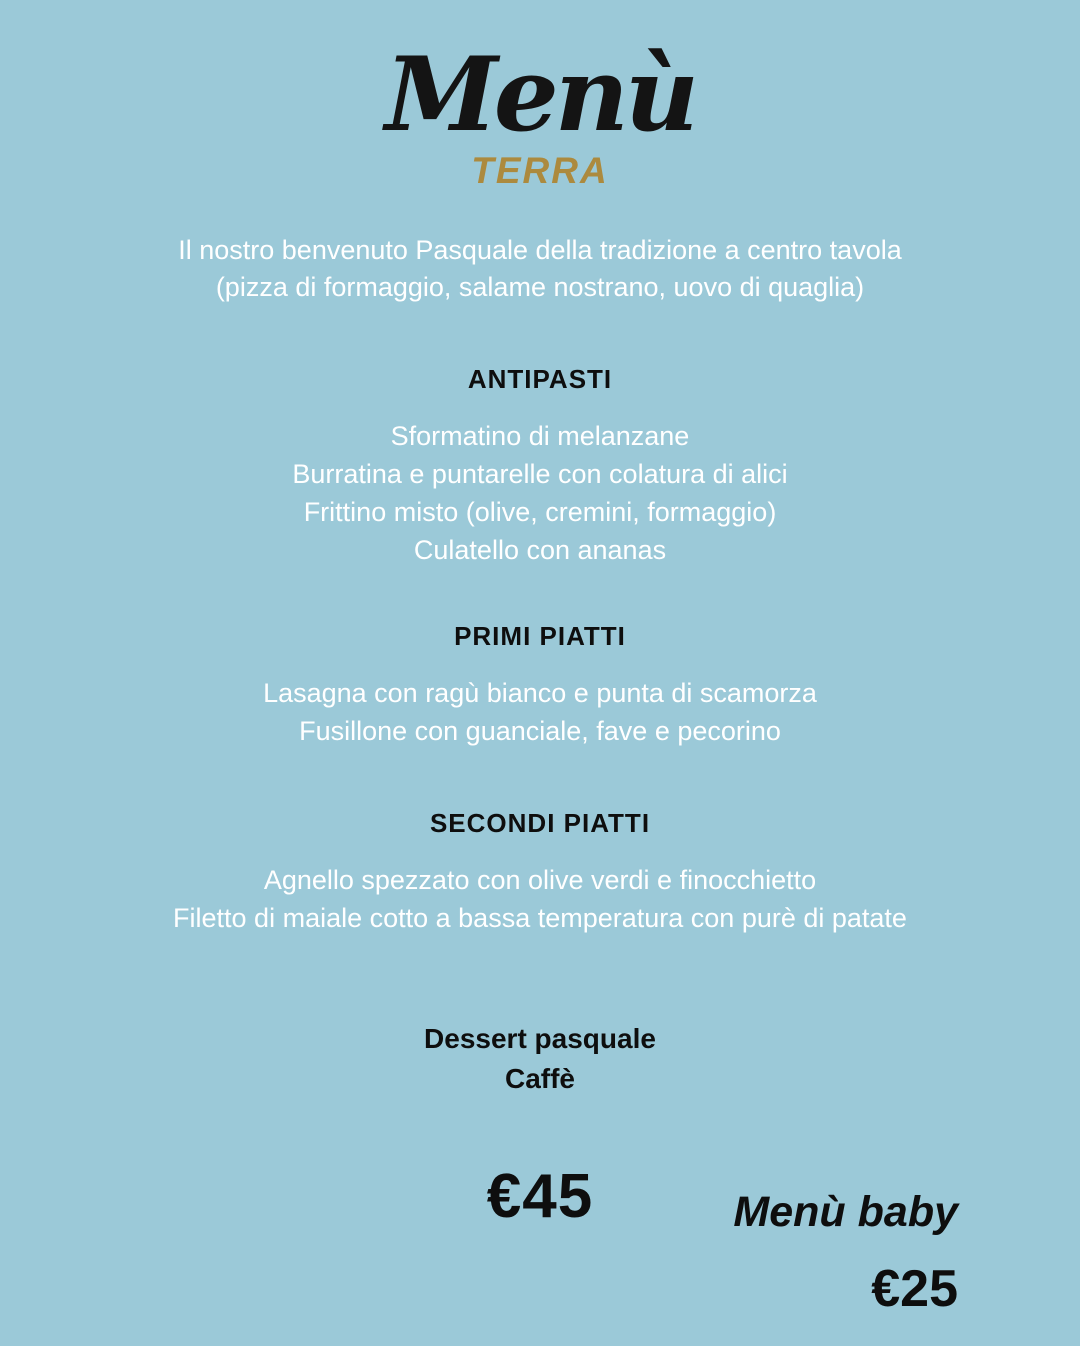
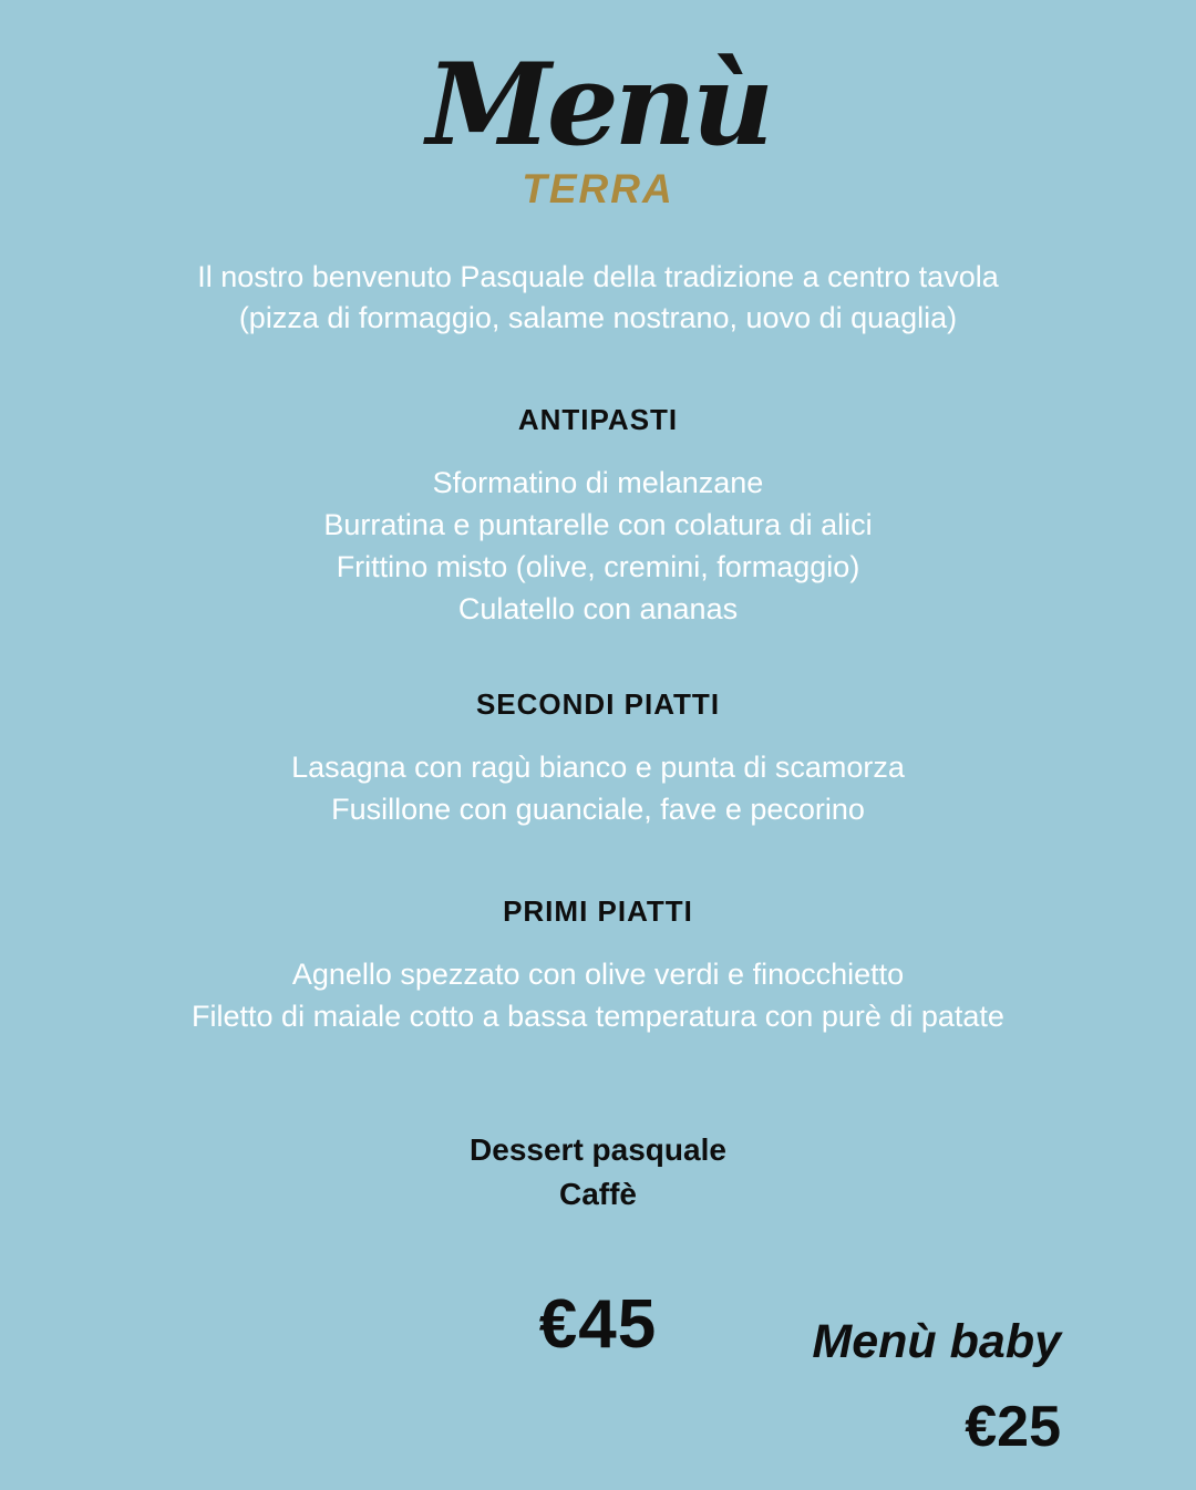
  Menù
  TERRA
  Il nostro benvenuto Pasquale della tradizione a centro tavola
  (pizza di formaggio, salame nostrano, uovo di quaglia)
  ANTIPASTI
  Sformatino di melanzane
  Burratina e puntarelle con colatura di alici
  Frittino misto (olive, cremini, formaggio)
  Culatello con ananas
- PRIMI PIATTI
+ SECONDI PIATTI
  Lasagna con ragù bianco e punta di scamorza
  Fusillone con guanciale, fave e pecorino
- SECONDI PIATTI
+ PRIMI PIATTI
  Agnello spezzato con olive verdi e finocchietto
  Filetto di maiale cotto a bassa temperatura con purè di patate
  Dessert pasquale
  Caffè
  €45
  Menù baby
  €25
